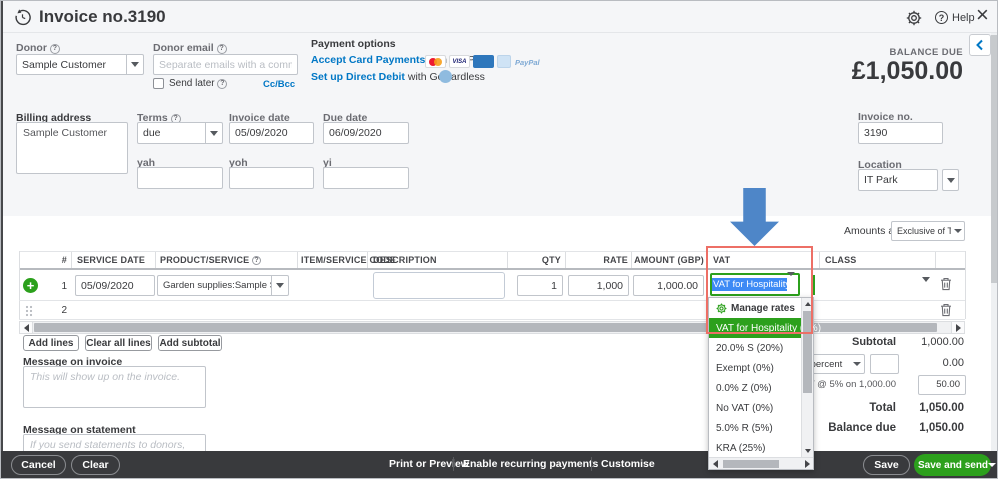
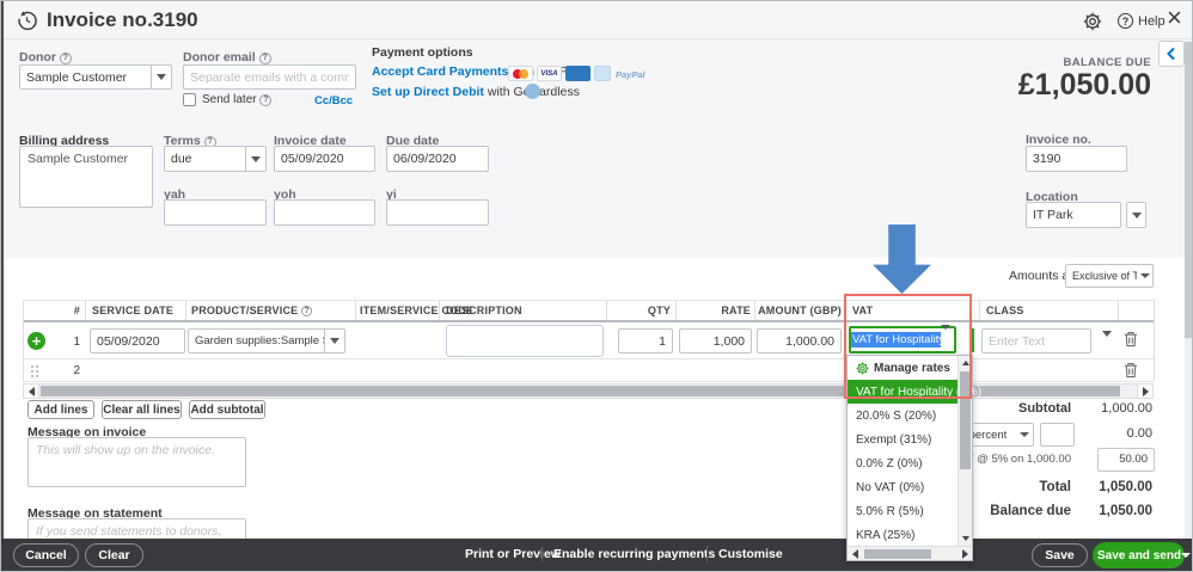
  Invoice no.3190
  ?
  Help
  ×
  Donor
  Sample Customer
  Donor email
  Separate emails with a com
  Cc/Bcc
  Send later
  Payment options
  PayPal
  Set up Direct Debit with Gardless
  BALANCE DUE
  £1,050.00
  Billing address
  Sample Customer
  Terms
  due
  Invoice date
  05/09/2020
  Due date
  06/09/2020
  yah
  yoh
  yi
  Invoice no.
  3190
  Location
  IT Park
  Amounts
  Exclusive of T
  #
  SERVICE DATE
  PRODUCT/SERVICE
  ITEM/SERVICE CODE
  DESCRIPTION
  QTY
  RATE
  AMOUNT (GBP)
  VAT
  CLASS
  +
  1
  05/09/2020
  Garden supplies:Sample
  1
  1,000
  1,000.00
  VAT for Hospitalit
+ Enter Text
  2
  Add lines
  Clear all lines
  Add subtotal
  Message on invoice
  This will show up on the invoice.
  Message on statement
  Subtotal
  1,000.00
  0.00
  @ 5% on 1,000.00
  50.00
  Total
  1,050.00
  Balance due
  1,050.00
  Cancel
  Clear
  Print or Prevew
  Enable recurring paymens
  Customise
  Save
  Save and send
  Manage rates
  VAT for Hospitality%)
  20.0% S (20%)
- Exempt (0%)
+ Exempt (31%)
  0.0% Z (0%)
  No VAT (0%)
  5.0% R (5%)
  KRA (25%)
